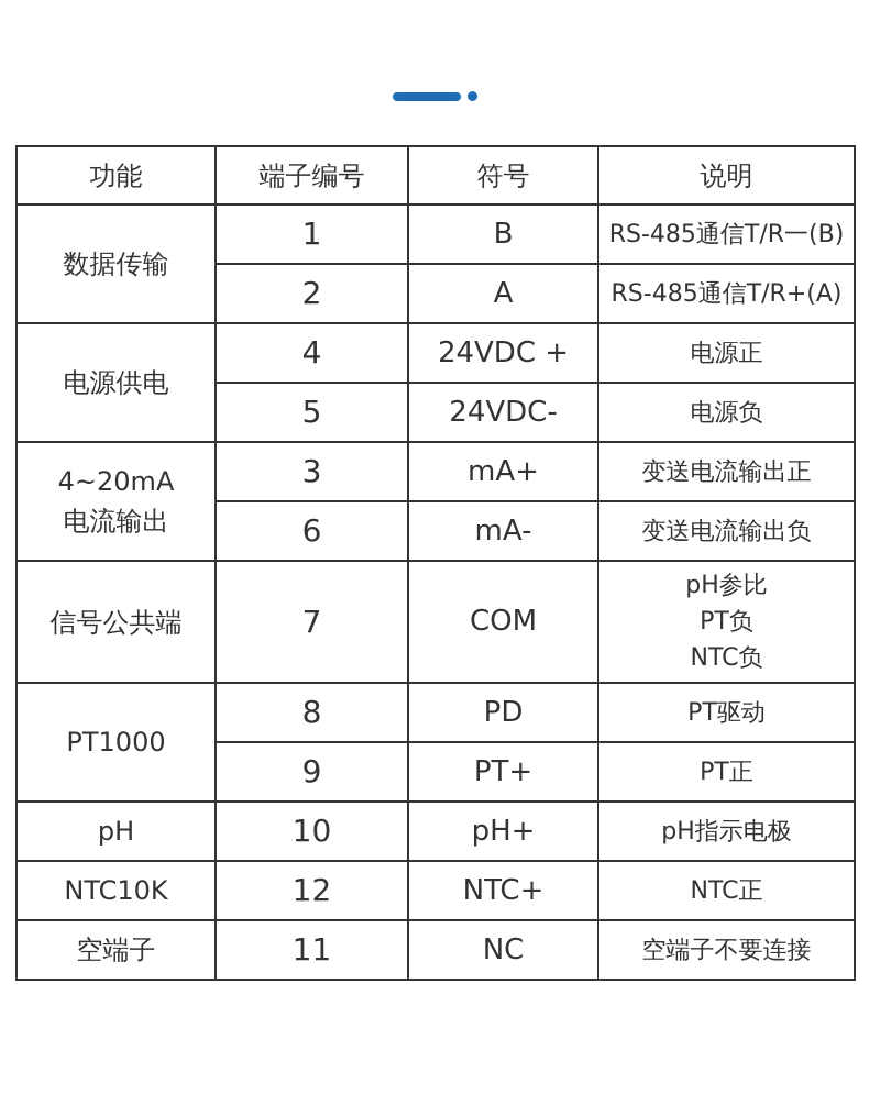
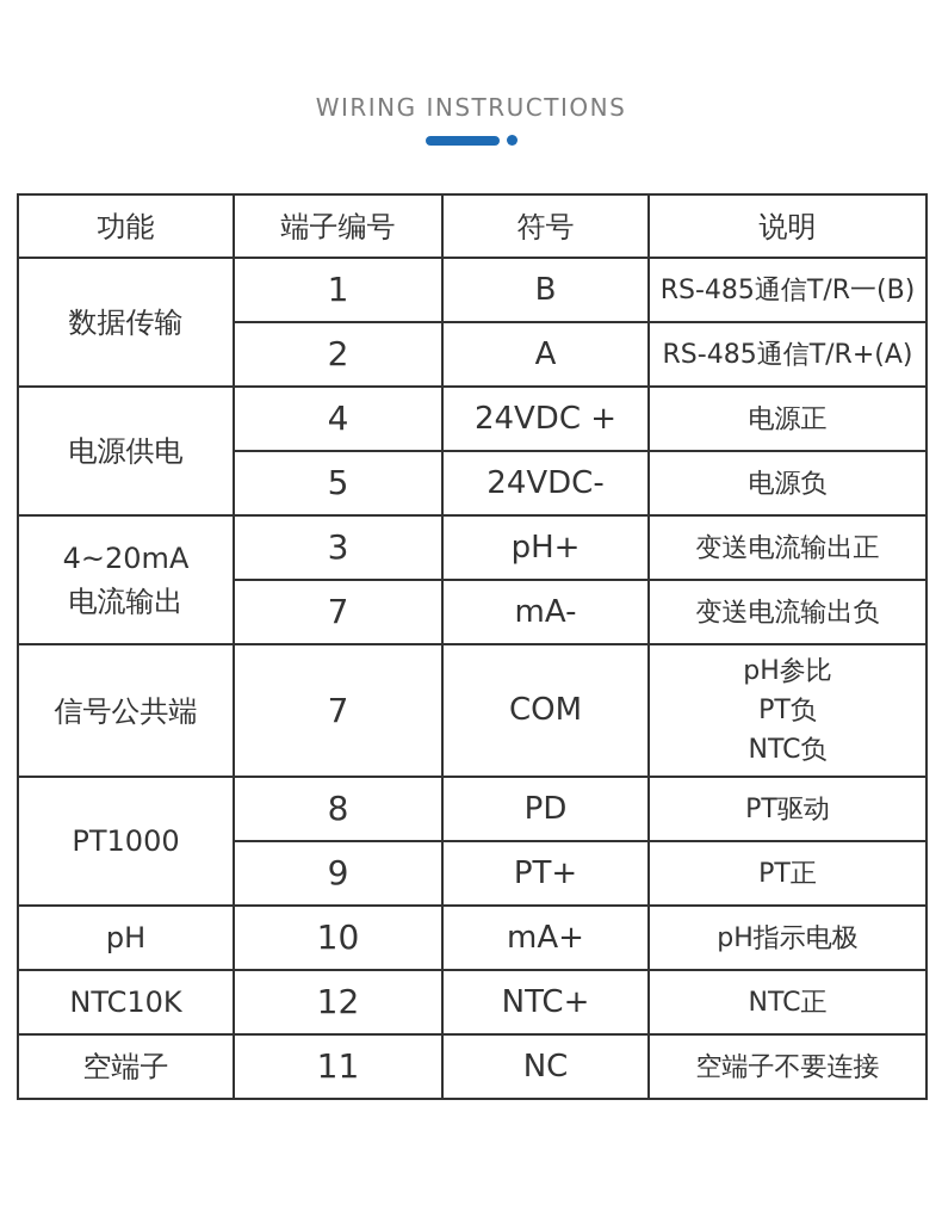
+ WIRING INSTRUCTIONS
  功能	端子编号	符号	说明
  数据传输	1	B	RS-485通信T/R一(B)
  2	A	RS-485通信T/R+(A)
  电源供电	4	24VDC +	电源正
  5	24VDC-	电源负
- 4~20mA 电流输出	3	mA+	变送电流输出正
+ 4~20mA 电流输出	3	pH+	变送电流输出正
- 6	mA-	变送电流输出负
+ 7	mA-	变送电流输出负
  信号公共端	7	COM	pH参比 PT负 NTC负
  PT1000	8	PD	PT驱动
  9	PT+	PT正
- pH	10	pH+	pH指示电极
+ pH	10	mA+	pH指示电极
  NTC10K	12	NTC+	NTC正
  空端子	11	NC	空端子不要连接
